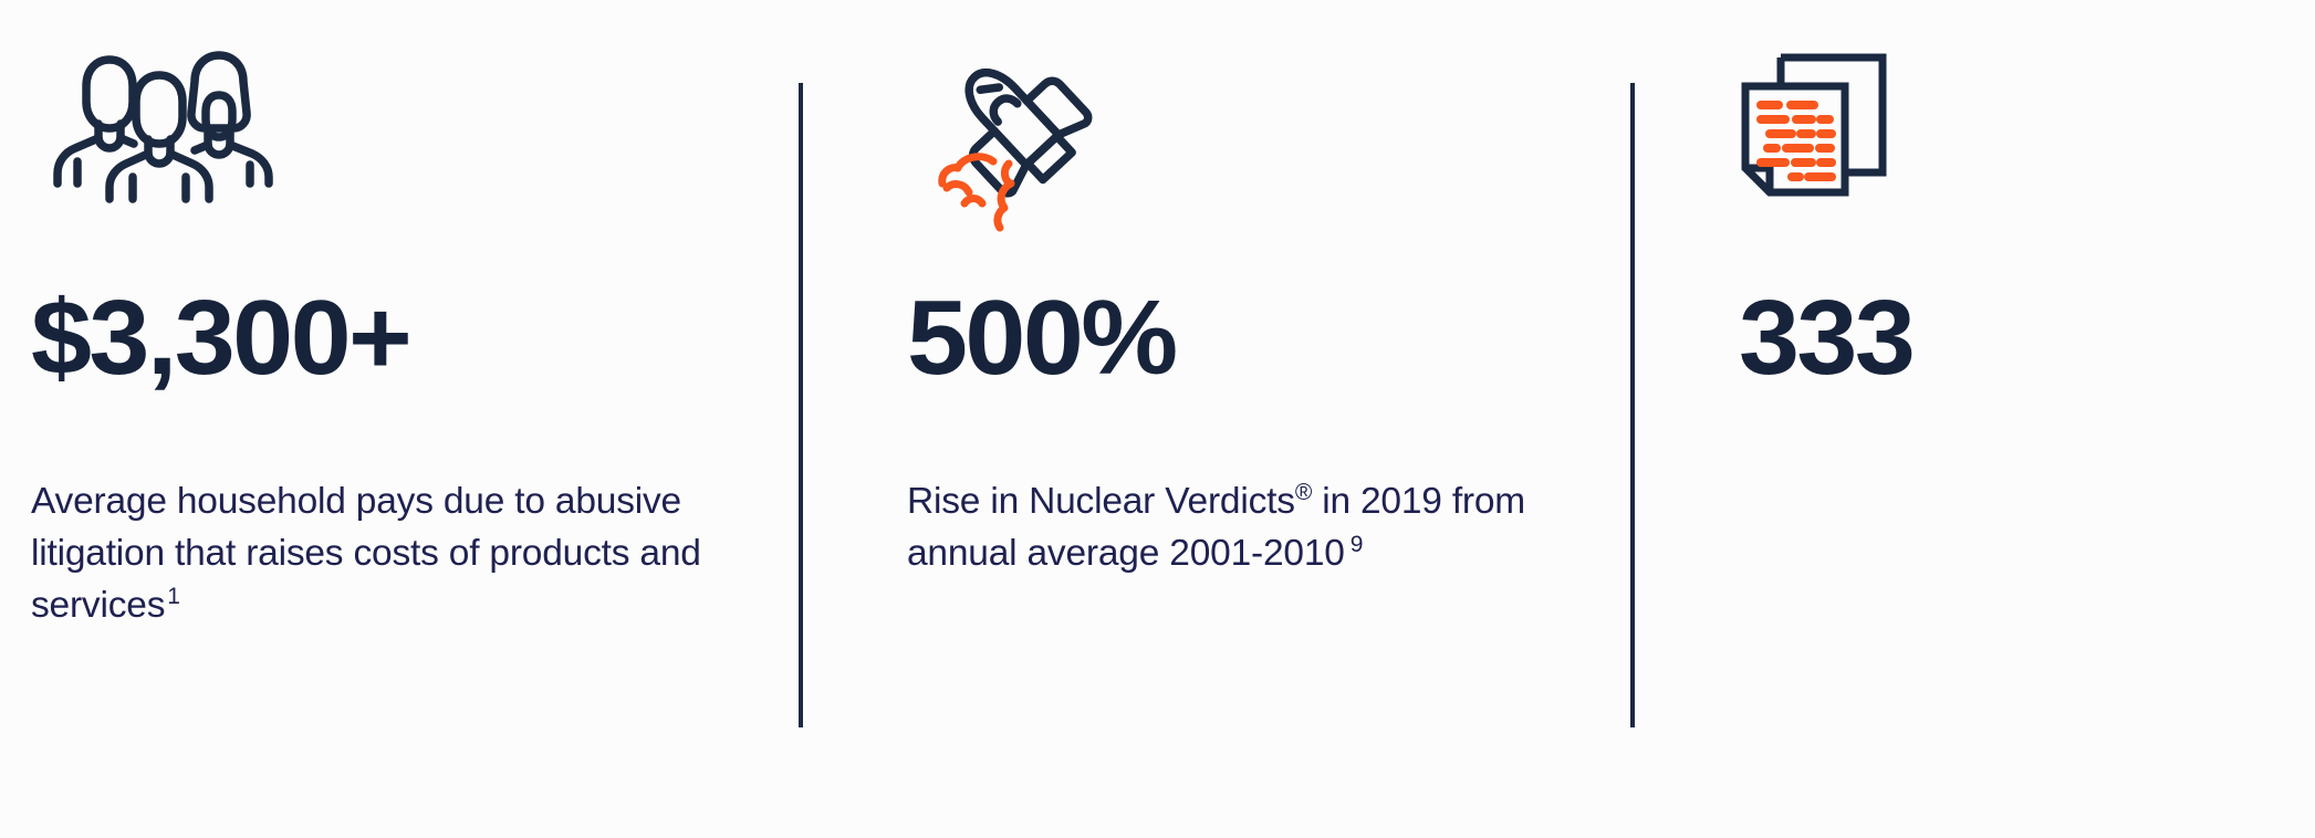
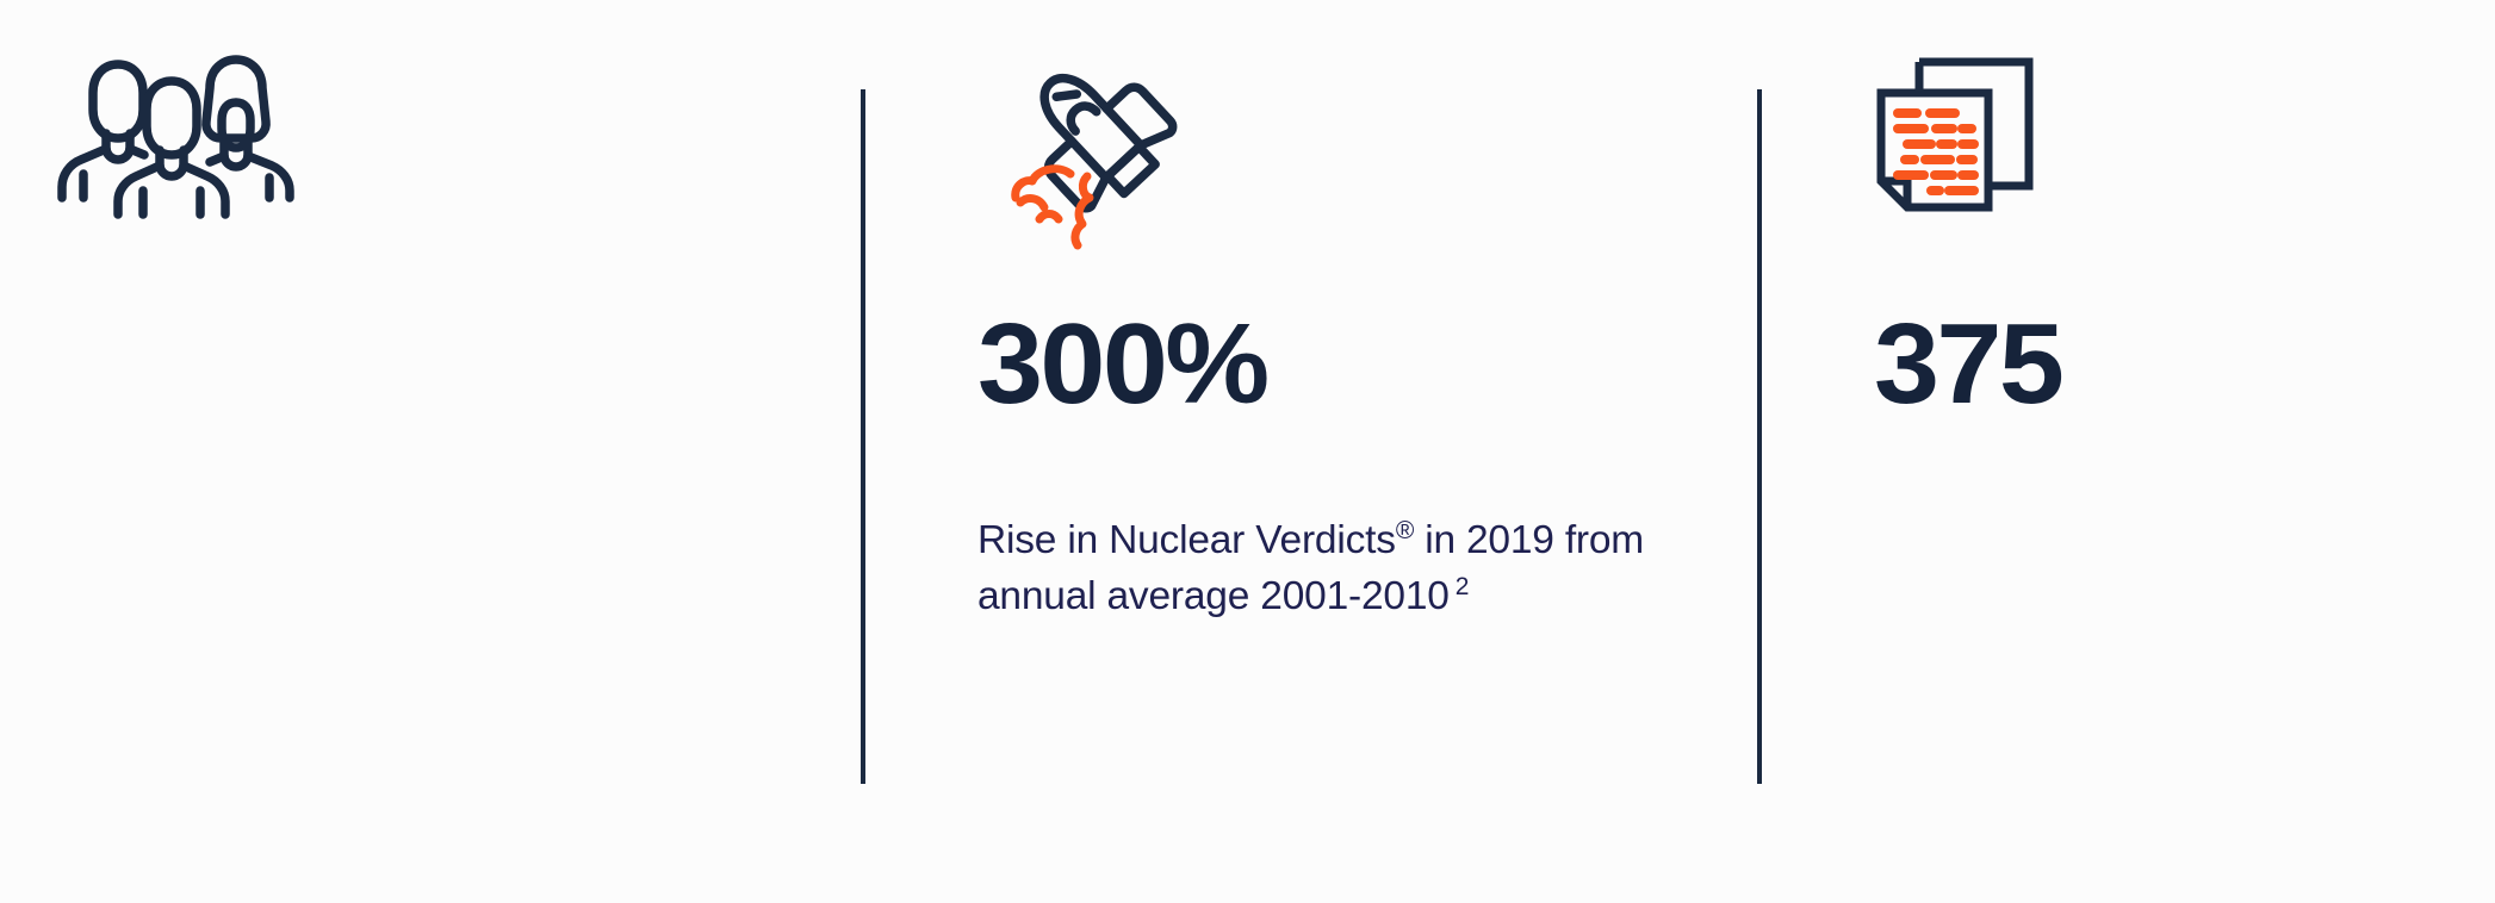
- $3,300+
- Average household pays due to abusive litigation that raises costs of products and services1
- 500%
+ 300%
- Rise in Nuclear Verdicts® in 2019 from annual average 2001-2010 9
+ Rise in Nuclear Verdicts® in 2019 from annual average 2001-2010 2
- 333
+ 375
